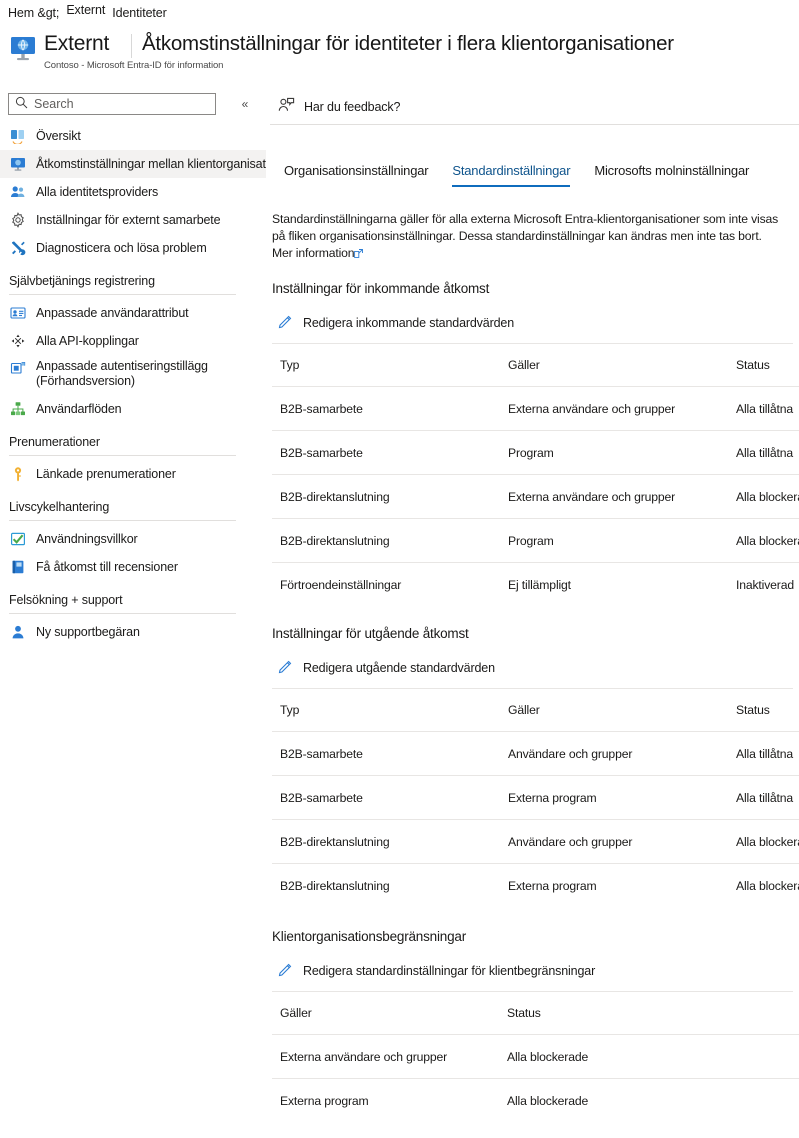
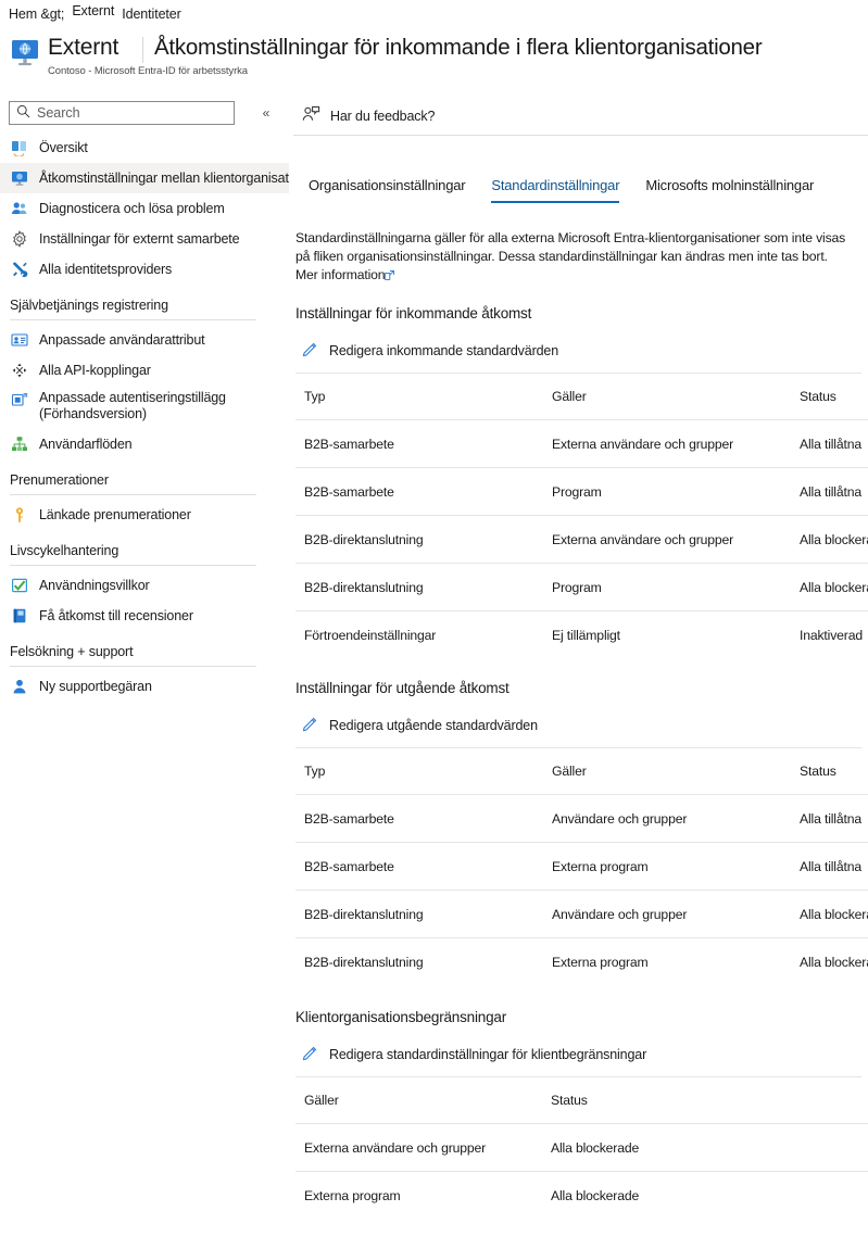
  Hem &gt;
  Externt
  Identiteter
  Externt
- Contoso - Microsoft Entra-ID för information
+ Contoso - Microsoft Entra-ID för arbetsstyrka
- Åtkomstinställningar för identiteter i flera klientorganisationer
+ Åtkomstinställningar för inkommande i flera klientorganisationer
  Search
  «
  Översikt
  Åtkomstinställningar mellan klientorganisat
- Alla identitetsproviders
+ Diagnosticera och lösa problem
  Inställningar för externt samarbete
- Diagnosticera och lösa problem
+ Alla identitetsproviders
  Självbetjänings registrering
  Anpassade användarattribut
  Alla API-kopplingar
  Anpassade autentiseringstillägg (Förhandsversion)
  Användarflöden
  Prenumerationer
  Länkade prenumerationer
  Livscykelhantering
  Användningsvillkor
  Få åtkomst till recensioner
  Felsökning + support
  Ny supportbegäran
  Har du feedback?
  Organisationsinställningar
  Standardinställningar
  Microsofts molninställningar
  Standardinställningarna gäller för alla externa Microsoft Entra-klientorganisationer som inte visas på fliken organisationsinställningar. Dessa standardinställningar kan ändras men inte tas bort.
  Mer information
  Inställningar för inkommande åtkomst
  Redigera inkommande standardvärden
  Typ	Gäller	Status
  B2B-samarbete	Externa användare och grupper	Alla tillåtna
  B2B-samarbete	Program	Alla tillåtna
  B2B-direktanslutning	Externa användare och grupper	Alla blocker
  B2B-direktanslutning	Program	Alla blocker
  Förtroendeinställningar	Ej tillämpligt	Inaktiverad
  Inställningar för utgående åtkomst
  Redigera utgående standardvärden
  Typ	Gäller	Status
  B2B-samarbete	Användare och grupper	Alla tillåtna
  B2B-samarbete	Externa program	Alla tillåtna
  B2B-direktanslutning	Användare och grupper	Alla blocker
  B2B-direktanslutning	Externa program	Alla blocker
  Klientorganisationsbegränsningar
  Redigera standardinställningar för klientbegränsningar
  Gäller	Status
  Externa användare och grupper	Alla blockerade
  Externa program	Alla blockerade
